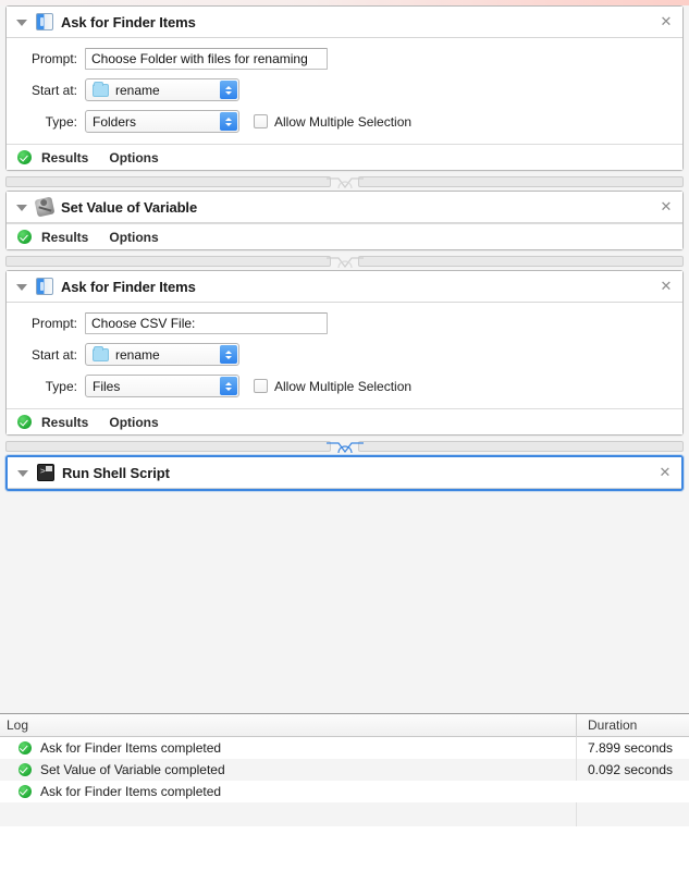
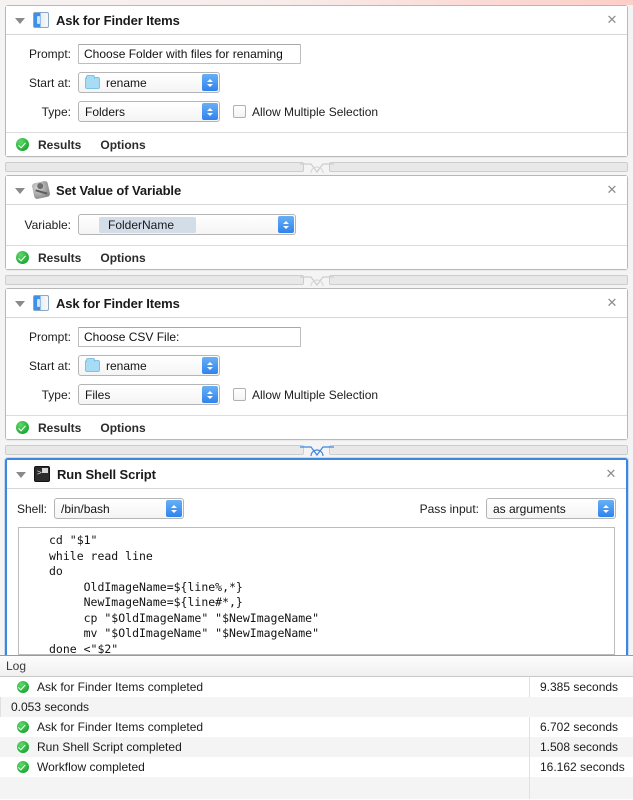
  Ask for Finder Items
  ✕
  Prompt:
  Choose Folder with files for renaming
  Start at:
  rename
  Type:
  Folders
  Allow Multiple Selection
  Results
  Options
  Set Value of Variable
  ✕
+ Variable:
+ FolderName
  Results
  Options
  Ask for Finder Items
  ✕
  Prompt:
  Choose CSV File:
  Start at:
  rename
  Type:
  Files
  Allow Multiple Selection
  Results
  Options
  Run Shell Script
  ✕
+ Shell:
+ /bin/bash
+ Pass input:
+ as arguments
+ cd "$1"
+ while read line
+ do
+ OldImageName=${line%,*}
+ NewImageName=${line#*,}
+ cp "$OldImageName" "$NewImageName"
+ mv "$OldImageName" "$NewImageName"
+ done <"$2"
  Log
- Duration
  Ask for Finder Items completed
- 7.899 seconds
+ 9.385 seconds
- Set Value of Variable completed
- 0.092 seconds
+ 0.053 seconds
  Ask for Finder Items completed
+ 6.702 seconds
+ Run Shell Script completed
+ 1.508 seconds
+ Workflow completed
+ 16.162 seconds
